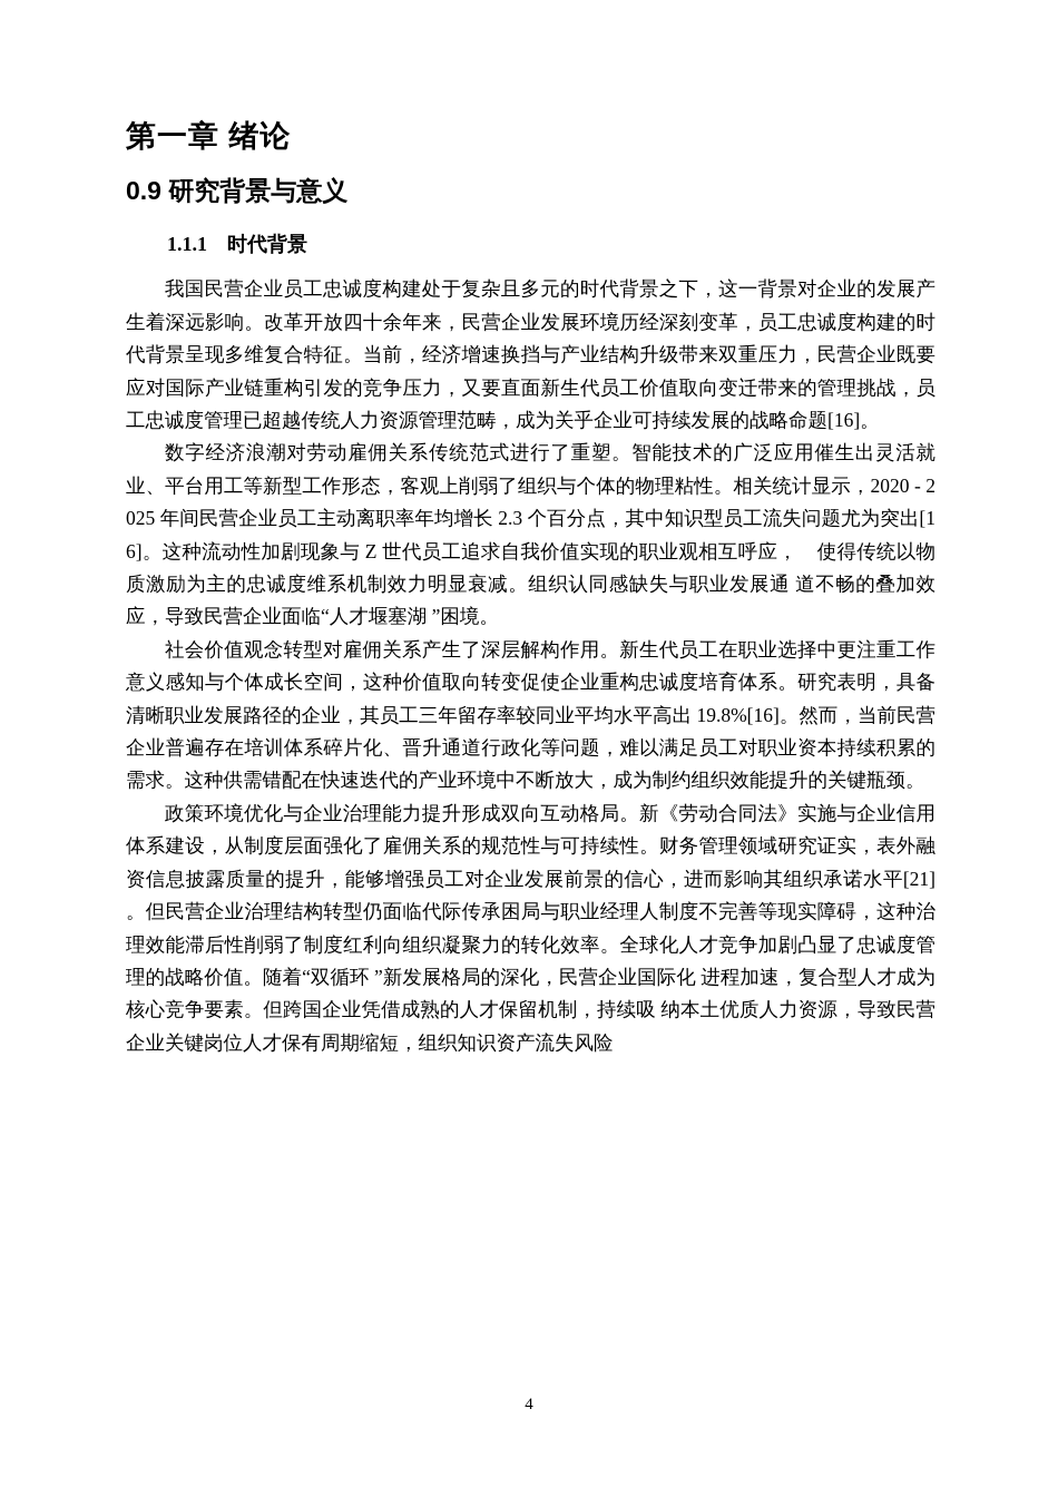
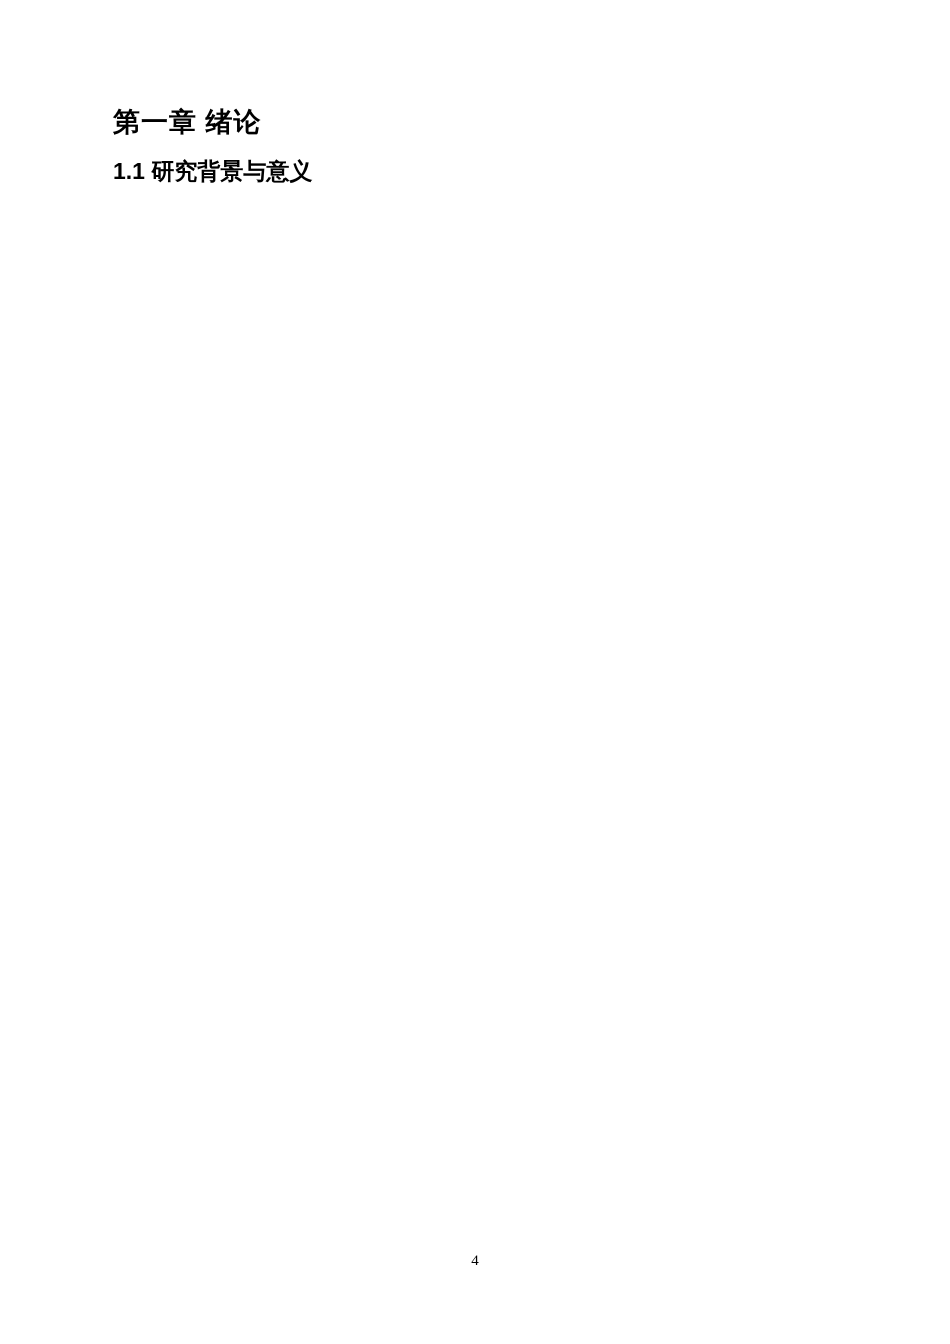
  第一章 绪论
- 0.9 研究背景与意义
+ 1.1 研究背景与意义
- 1.1.1 时代背景
- 我国民营企业员工忠诚度构建处于复杂且多元的时代背景之下，这一背景对企业的发展产生着深远影响。改革开放四十余年来，民营企业发展环境历经深刻变革，员工忠诚度构建的时代背景呈现多维复合特征。当前，经济增速换挡与产业结构升级带来双重压力，民营企业既要应对国际产业链重构引发的竞争压力，又要直面新生代员工价值取向变迁带来的管理挑战，员工忠诚度管理已超越传统人力资源管理范畴，成为关乎企业可持续发展的战略命题[16]。
- 数字经济浪潮对劳动雇佣关系传统范式进行了重塑。智能技术的广泛应用催生出灵活就业、平台用工等新型工作形态，客观上削弱了组织与个体的物理粘性。相关统计显示，2020 - 2025 年间民营企业员工主动离职率年均增长 2.3 个百分点，其中知识型员工流失问题尤为突出[16]。这种流动性加剧现象与 Z 世代员工追求自我价值实现的职业观相互呼应， 使得传统以物质激励为主的忠诚度维系机制效力明显衰减。组织认同感缺失与职业发展通 道不畅的叠加效应，导致民营企业面临“人才堰塞湖 ”困境。
- 社会价值观念转型对雇佣关系产生了深层解构作用。新生代员工在职业选择中更注重工作意义感知与个体成长空间，这种价值取向转变促使企业重构忠诚度培育体系。研究表明，具备清晰职业发展路径的企业，其员工三年留存率较同业平均水平高出 19.8%[16]。然而，当前民营企业普遍存在培训体系碎片化、晋升通道行政化等问题，难以满足员工对职业资本持续积累的需求。这种供需错配在快速迭代的产业环境中不断放大，成为制约组织效能提升的关键瓶颈。
- 政策环境优化与企业治理能力提升形成双向互动格局。新《劳动合同法》实施与企业信用体系建设，从制度层面强化了雇佣关系的规范性与可持续性。财务管理领域研究证实，表外融资信息披露质量的提升，能够增强员工对企业发展前景的信心，进而影响其组织承诺水平[21] 。但民营企业治理结构转型仍面临代际传承困局与职业经理人制度不完善等现实障碍，这种治理效能滞后性削弱了制度红利向组织凝聚力的转化效率。全球化人才竞争加剧凸显了忠诚度管理的战略价值。随着“双循环 ”新发展格局的深化，民营企业国际化 进程加速，复合型人才成为核心竞争要素。但跨国企业凭借成熟的人才保留机制，持续吸 纳本土优质人力资源，导致民营企业关键岗位人才保有周期缩短，组织知识资产流失风险
  4
